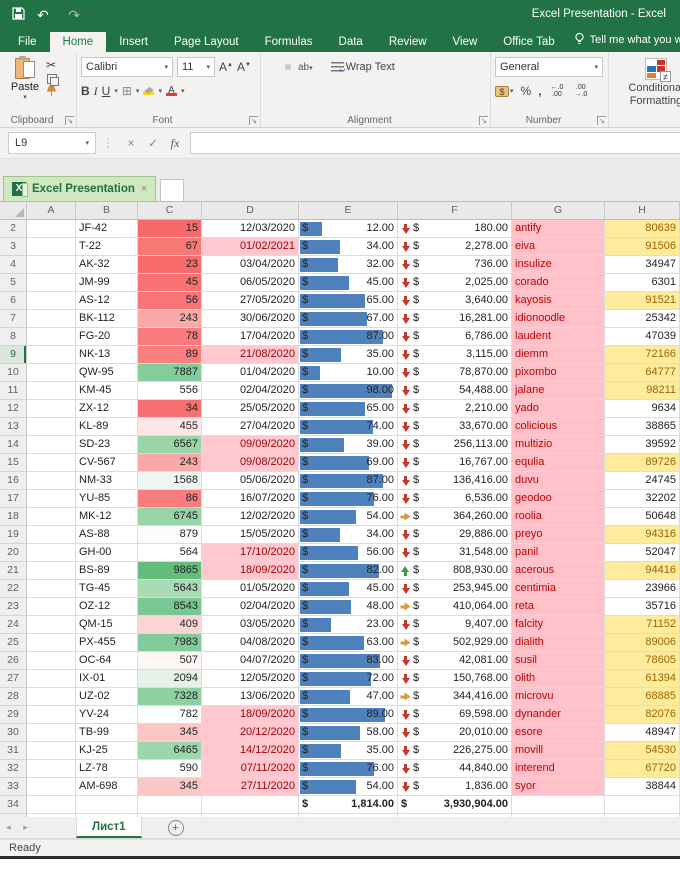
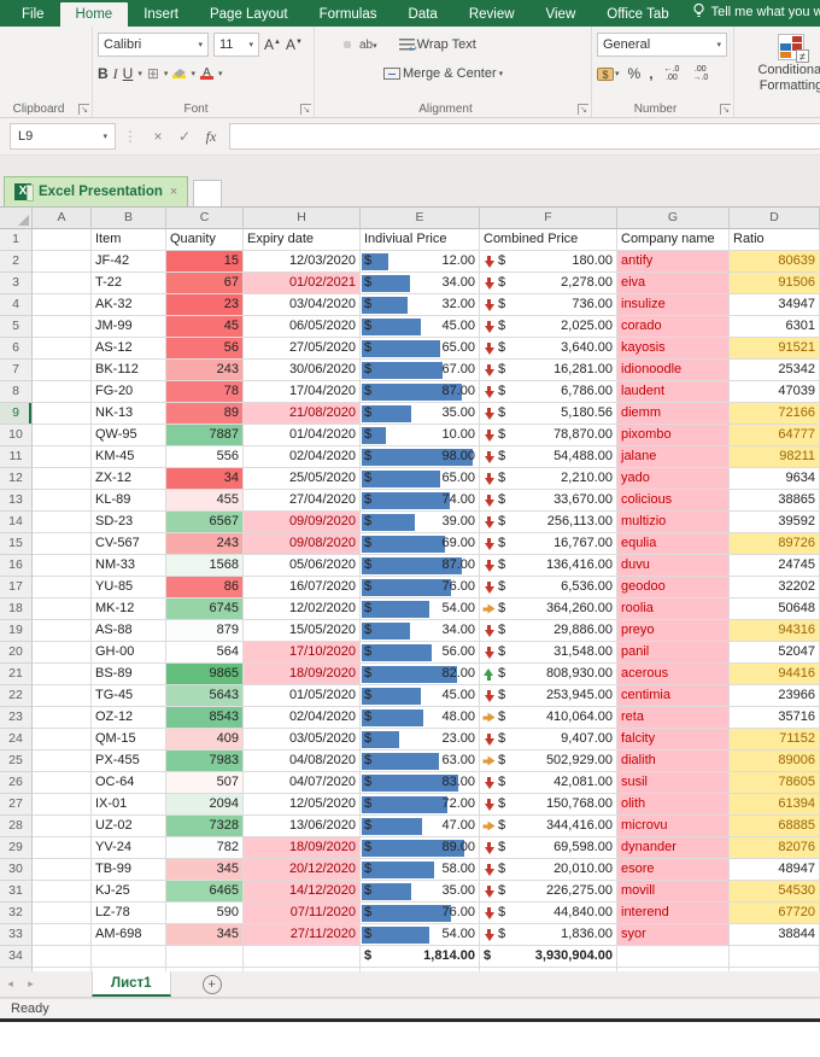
- ↶
- ↷
- Excel Presentation - Excel
  File
  Home
  Insert
  Page Layout
  Formulas
  Data
  Review
  View
  Office Tab
  Tell me what you w
- Paste
- ✂
  Clipboard
  Calibri
  11
  B
  I
  U
  ⊞
  A
  Font
  Wrap Text
+ Merge & Center
  Alignment
  General
  $
  %
  ,
  Number
  ≠
  Conditiona
  Formatting
  L9
  ⋮
  ×
  ✓
  fx
  X
  Excel Presentation
  ×
  A
  B
  C
- D
+ H
  E
  F
  G
- H
+ D
+ 1
+ Item
+ Quanity
+ Expiry date
+ Indiviual Price
+ Combined Price
+ Company name
+ Ratio
  2
  JF-42
  15
  12/03/2020
  $
  12.00
  $
  180.00
  antify
  80639
  3
  T-22
  67
  01/02/2021
  $
  34.00
  $
  2,278.00
  eiva
  91506
  4
  AK-32
  23
  03/04/2020
  $
  32.00
  $
  736.00
  insulize
  34947
  5
  JM-99
  45
  06/05/2020
  $
  45.00
  $
  2,025.00
  corado
  6301
  6
  AS-12
  56
  27/05/2020
  $
  65.00
  $
  3,640.00
  kayosis
  91521
  7
  BK-112
  243
  30/06/2020
  $
  67.00
  $
  16,281.00
  idionoodle
  25342
  8
  FG-20
  78
  17/04/2020
  $
  87.00
  $
  6,786.00
  laudent
  47039
  9
  NK-13
  89
  21/08/2020
  $
  35.00
  $
- 3,115.00
+ 5,180.56
  diemm
  72166
  10
  QW-95
  7887
  01/04/2020
  $
  10.00
  $
  78,870.00
  pixombo
  64777
  11
  KM-45
  556
  02/04/2020
  $
  98.00
  $
  54,488.00
  jalane
  98211
  12
  ZX-12
  34
  25/05/2020
  $
  65.00
  $
  2,210.00
  yado
  9634
  13
  KL-89
  455
  27/04/2020
  $
  74.00
  $
  33,670.00
  colicious
  38865
  14
  SD-23
  6567
  09/09/2020
  $
  39.00
  $
  256,113.00
  multizio
  39592
  15
  CV-567
  243
  09/08/2020
  $
  69.00
  $
  16,767.00
  equlia
  89726
  16
  NM-33
  1568
  05/06/2020
  $
  87.00
  $
  136,416.00
  duvu
  24745
  17
  YU-85
  86
  16/07/2020
  $
  76.00
  $
  6,536.00
  geodoo
  32202
  18
  MK-12
  6745
  12/02/2020
  $
  54.00
  $
  364,260.00
  roolia
  50648
  19
  AS-88
  879
  15/05/2020
  $
  34.00
  $
  29,886.00
  preyo
  94316
  20
  GH-00
  564
  17/10/2020
  $
  56.00
  $
  31,548.00
  panil
  52047
  21
  BS-89
  9865
  18/09/2020
  $
  82.00
  $
  808,930.00
  acerous
  94416
  22
  TG-45
  5643
  01/05/2020
  $
  45.00
  $
  253,945.00
  centimia
  23966
  23
  OZ-12
  8543
  02/04/2020
  $
  48.00
  $
  410,064.00
  reta
  35716
  24
  QM-15
  409
  03/05/2020
  $
  23.00
  $
  9,407.00
  falcity
  71152
  25
  PX-455
  7983
  04/08/2020
  $
  63.00
  $
  502,929.00
  dialith
  89006
  26
  OC-64
  507
  04/07/2020
  $
  83.00
  $
  42,081.00
  susil
  78605
  27
  IX-01
  2094
  12/05/2020
  $
  72.00
  $
  150,768.00
  olith
  61394
  28
  UZ-02
  7328
  13/06/2020
  $
  47.00
  $
  344,416.00
  microvu
  68885
  29
  YV-24
  782
  18/09/2020
  $
  89.00
  $
  69,598.00
  dynander
  82076
  30
  TB-99
  345
  20/12/2020
  $
  58.00
  $
  20,010.00
  esore
  48947
  31
  KJ-25
  6465
  14/12/2020
  $
  35.00
  $
  226,275.00
  movill
  54530
  32
  LZ-78
  590
  07/11/2020
  $
  76.00
  $
  44,840.00
  interend
  67720
  33
  AM-698
  345
  27/11/2020
  $
  54.00
  $
  1,836.00
  syor
  38844
  34
  $
  1,814.00
  $
  3,930,904.00
  ◂
  ▸
  Лист1
  +
  Ready
